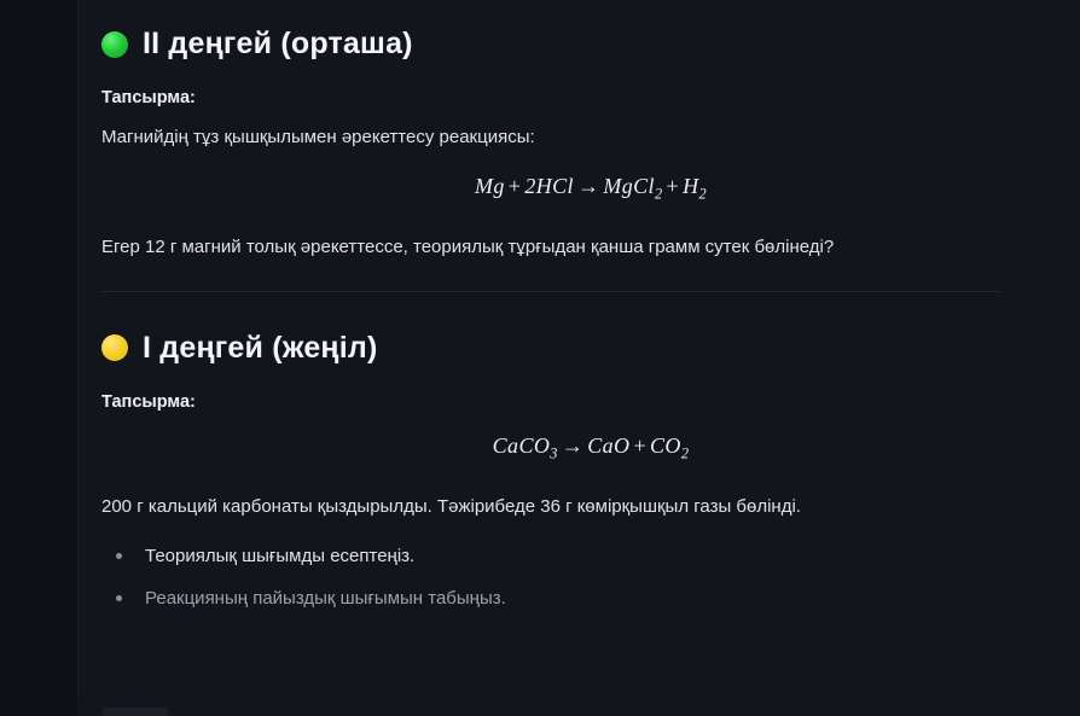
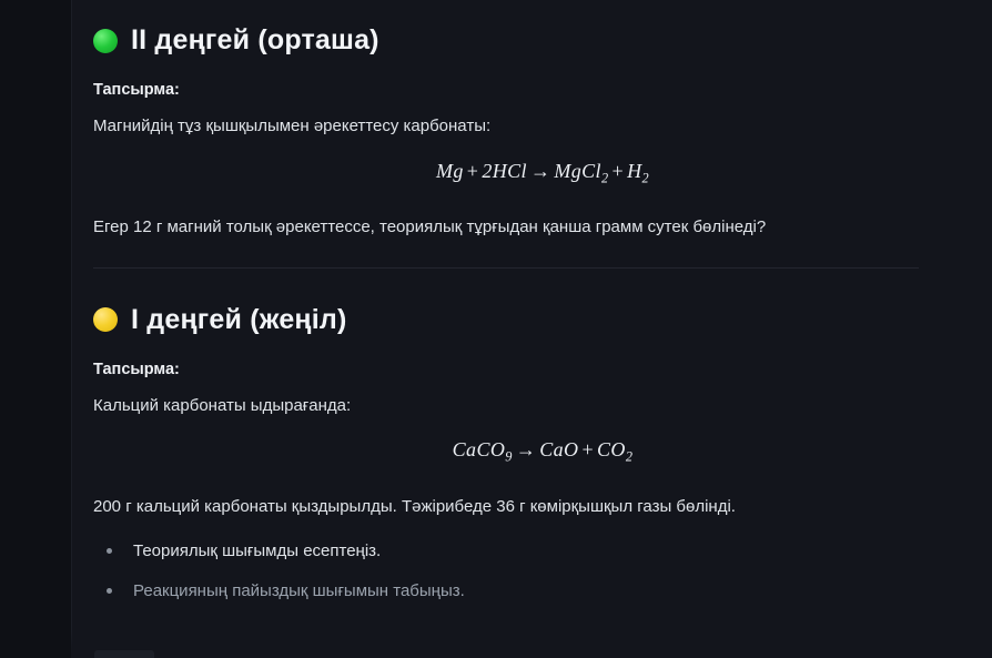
  II деңгей (орташа)
  Тапсырма:
- Магнийдің тұз қышқылымен әрекеттесу реакциясы:
+ Магнийдің тұз қышқылымен әрекеттесу карбонаты:
  Mg + 2HCl → MgCl2 + H2
  Егер 12 г магний толық әрекеттессе, теориялық тұрғыдан қанша грамм сутек бөлінеді?
  I деңгей (жеңіл)
  Тапсырма:
+ Кальций карбонаты ыдырағанда:
- CaCO3 → CaO + CO2
+ CaCO9 → CaO + CO2
  200 г кальций карбонаты қыздырылды. Тәжірибеде 36 г көмірқышқыл газы бөлінді.
  Теориялық шығымды есептеңіз.
  Реакцияның пайыздық шығымын табыңыз.
